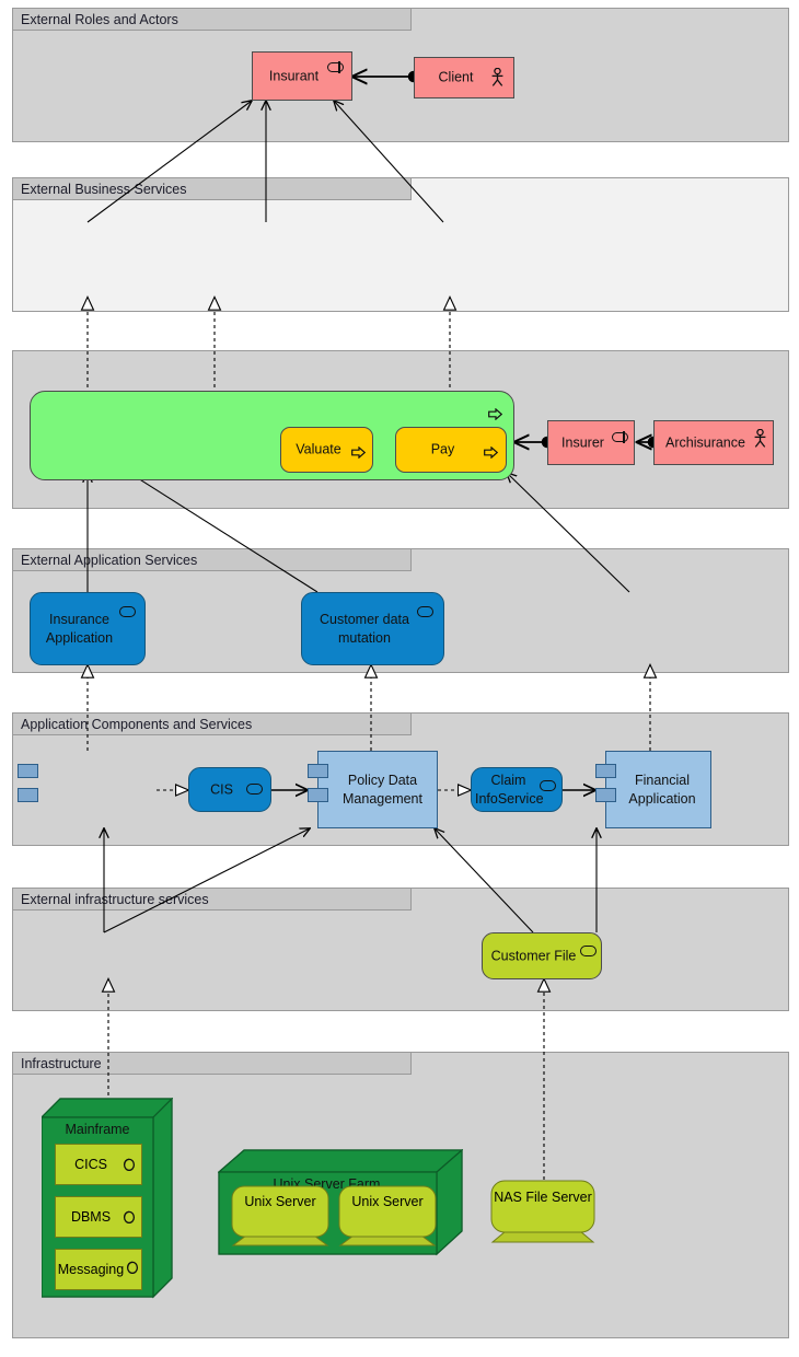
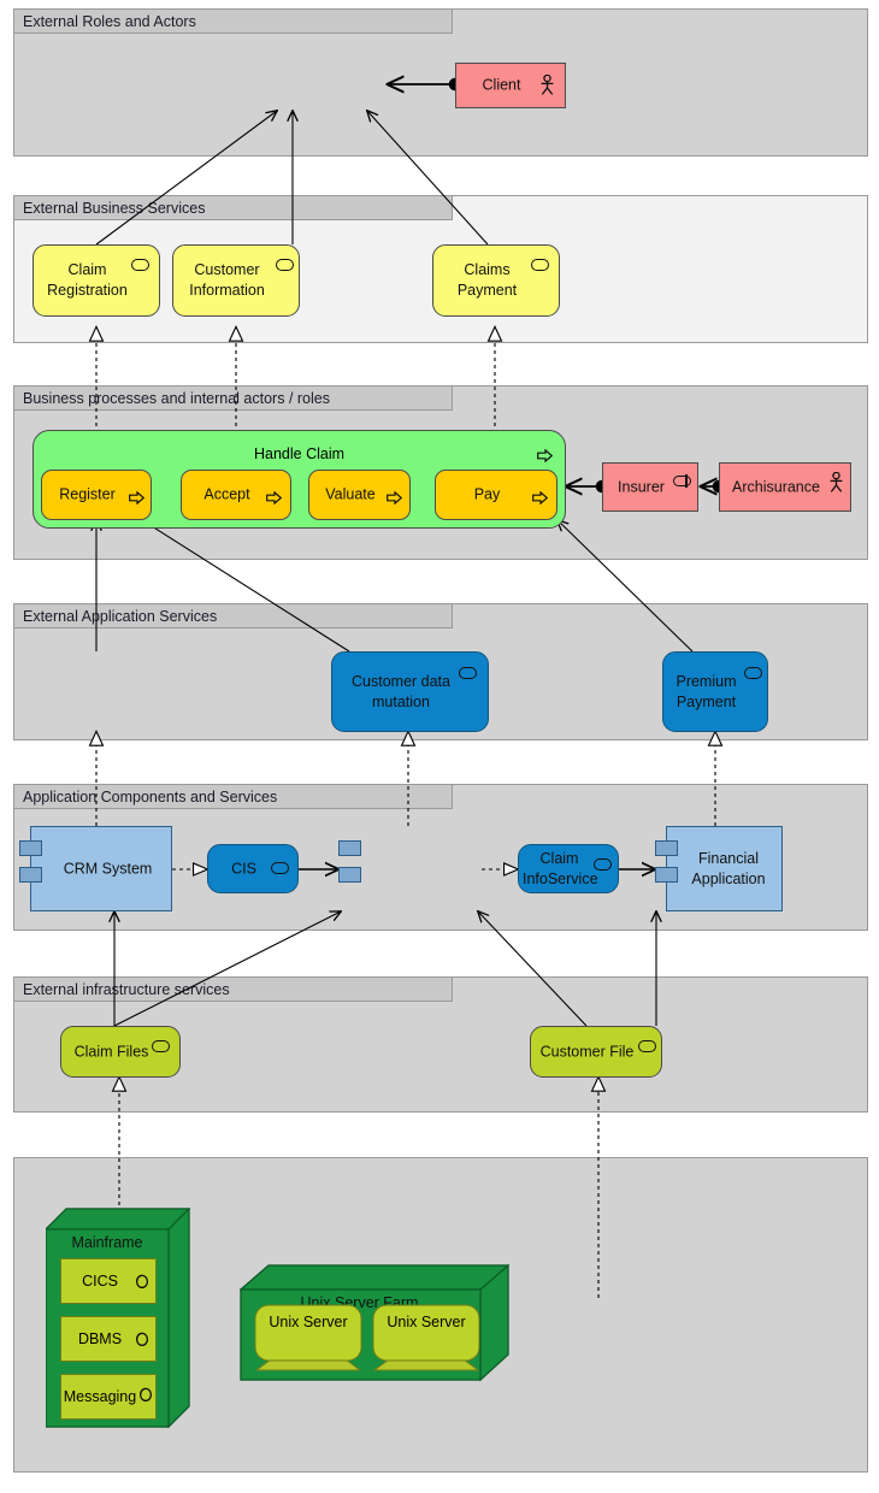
  External Roles and Actors
  External Business Services
+ Business processes and internal actors / roles
  External Aplication Services
  Application Components and Services
  External infrastructure srvices
- Infrastructure
- Insurant
  Client
+ Claim Registration
+ Customer Information
+ Claims Payment
+ Handle Claim
+ Register
+ Accept
  Valuate
  Pay
  Insurer
  Archisurance
- Insurance Application
  Customer data mutation
+ Premium Payment
+ CRM System
  CIS
- Policy Data Management
  Claim InfoService
  Financial Application
+ Claim Files
  Customer File
  Mainframe
  CICS
  DBMS
  Messaging
  Unix Server Farm
  Unix Server
  Unix Server
- NAS File Server
